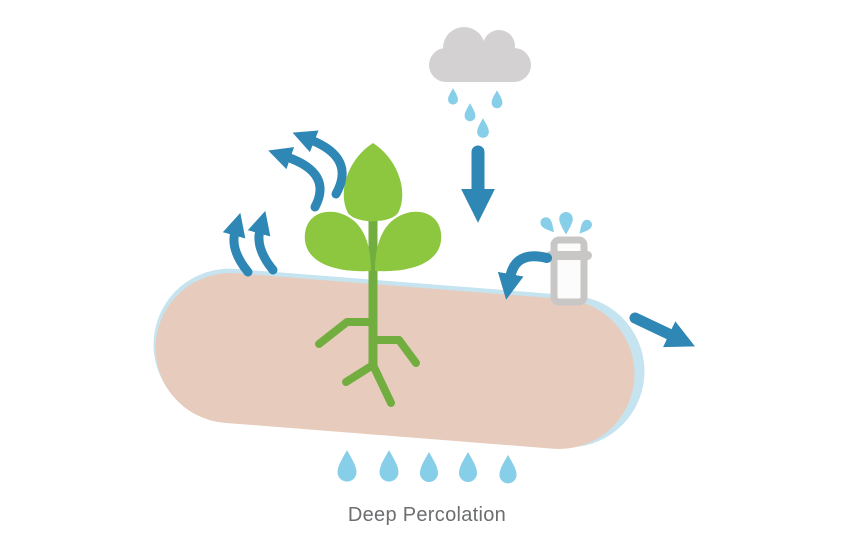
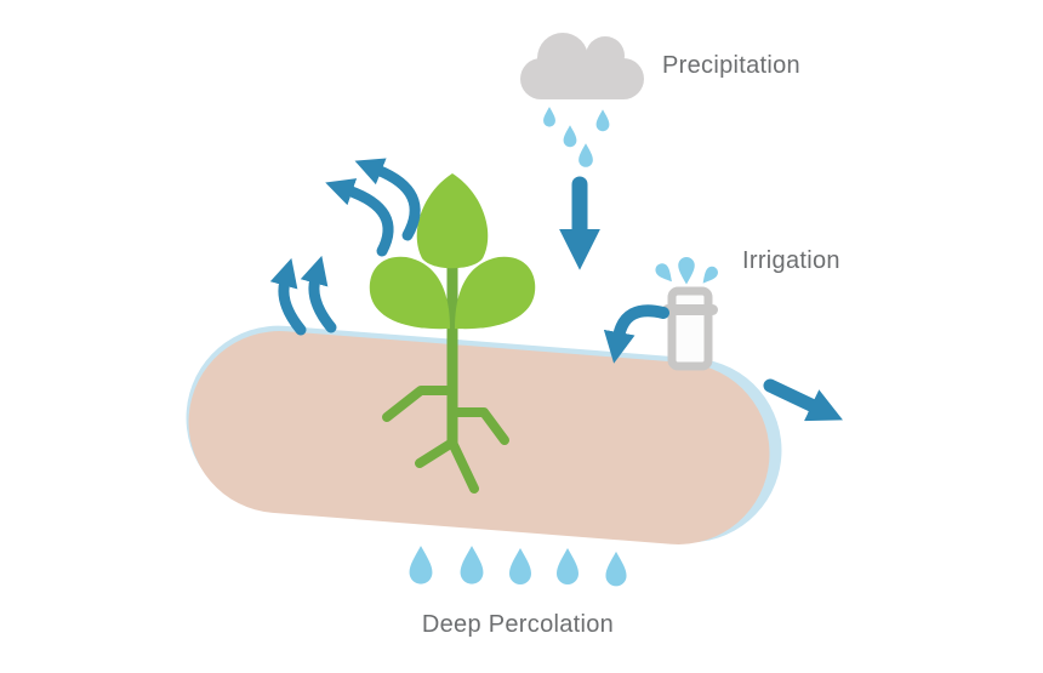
+ Precipitation
+ Irrigation
  Deep Percolation
